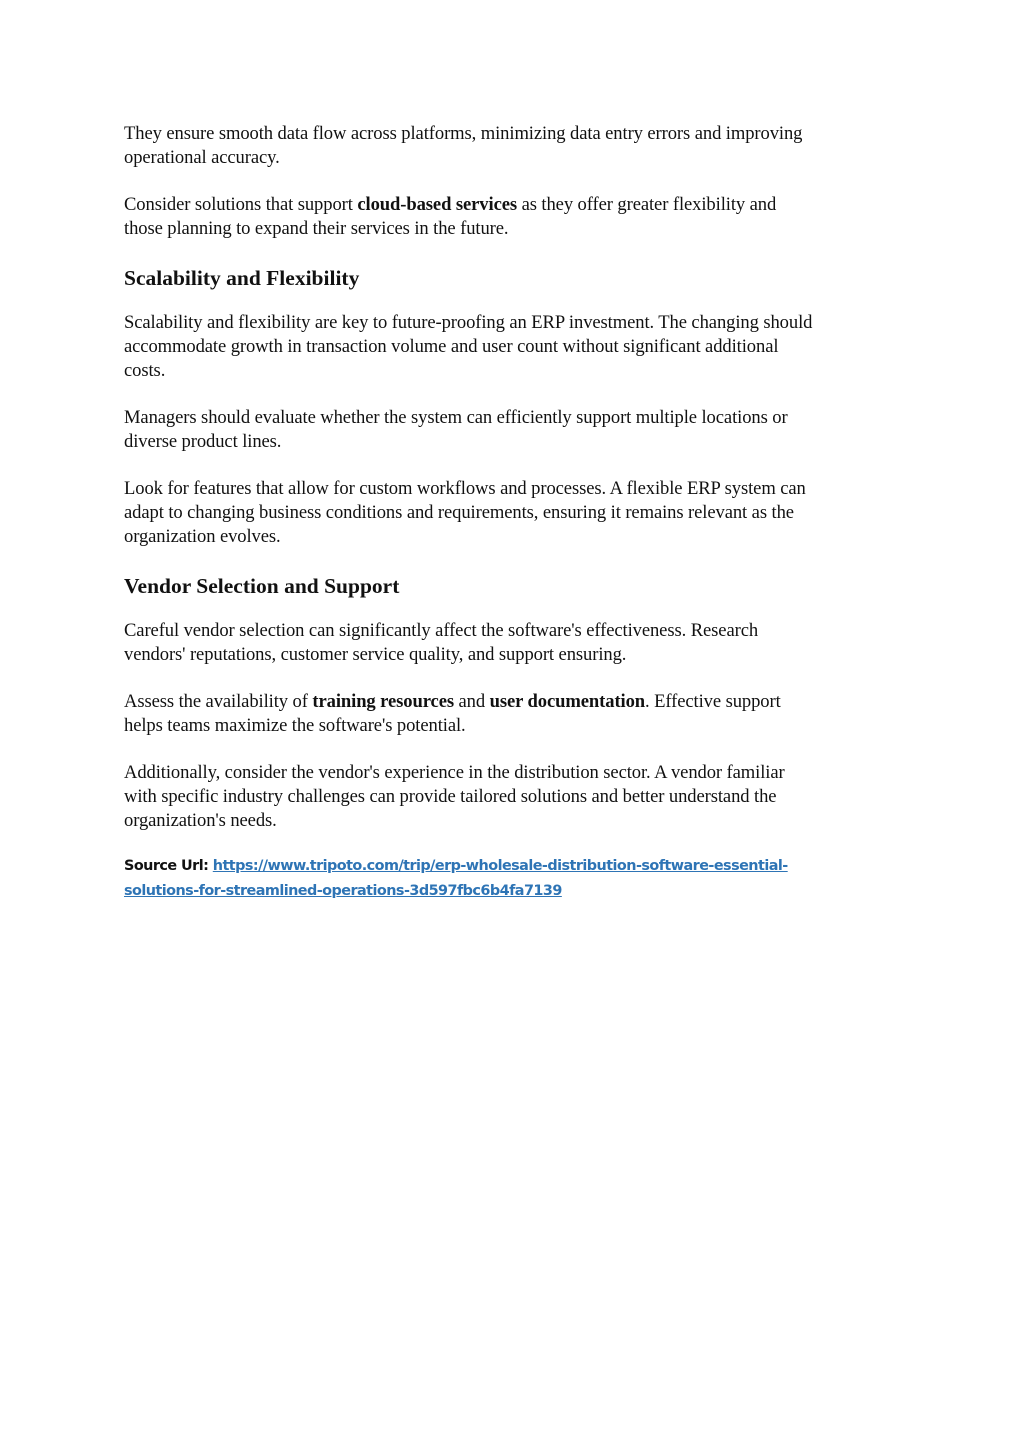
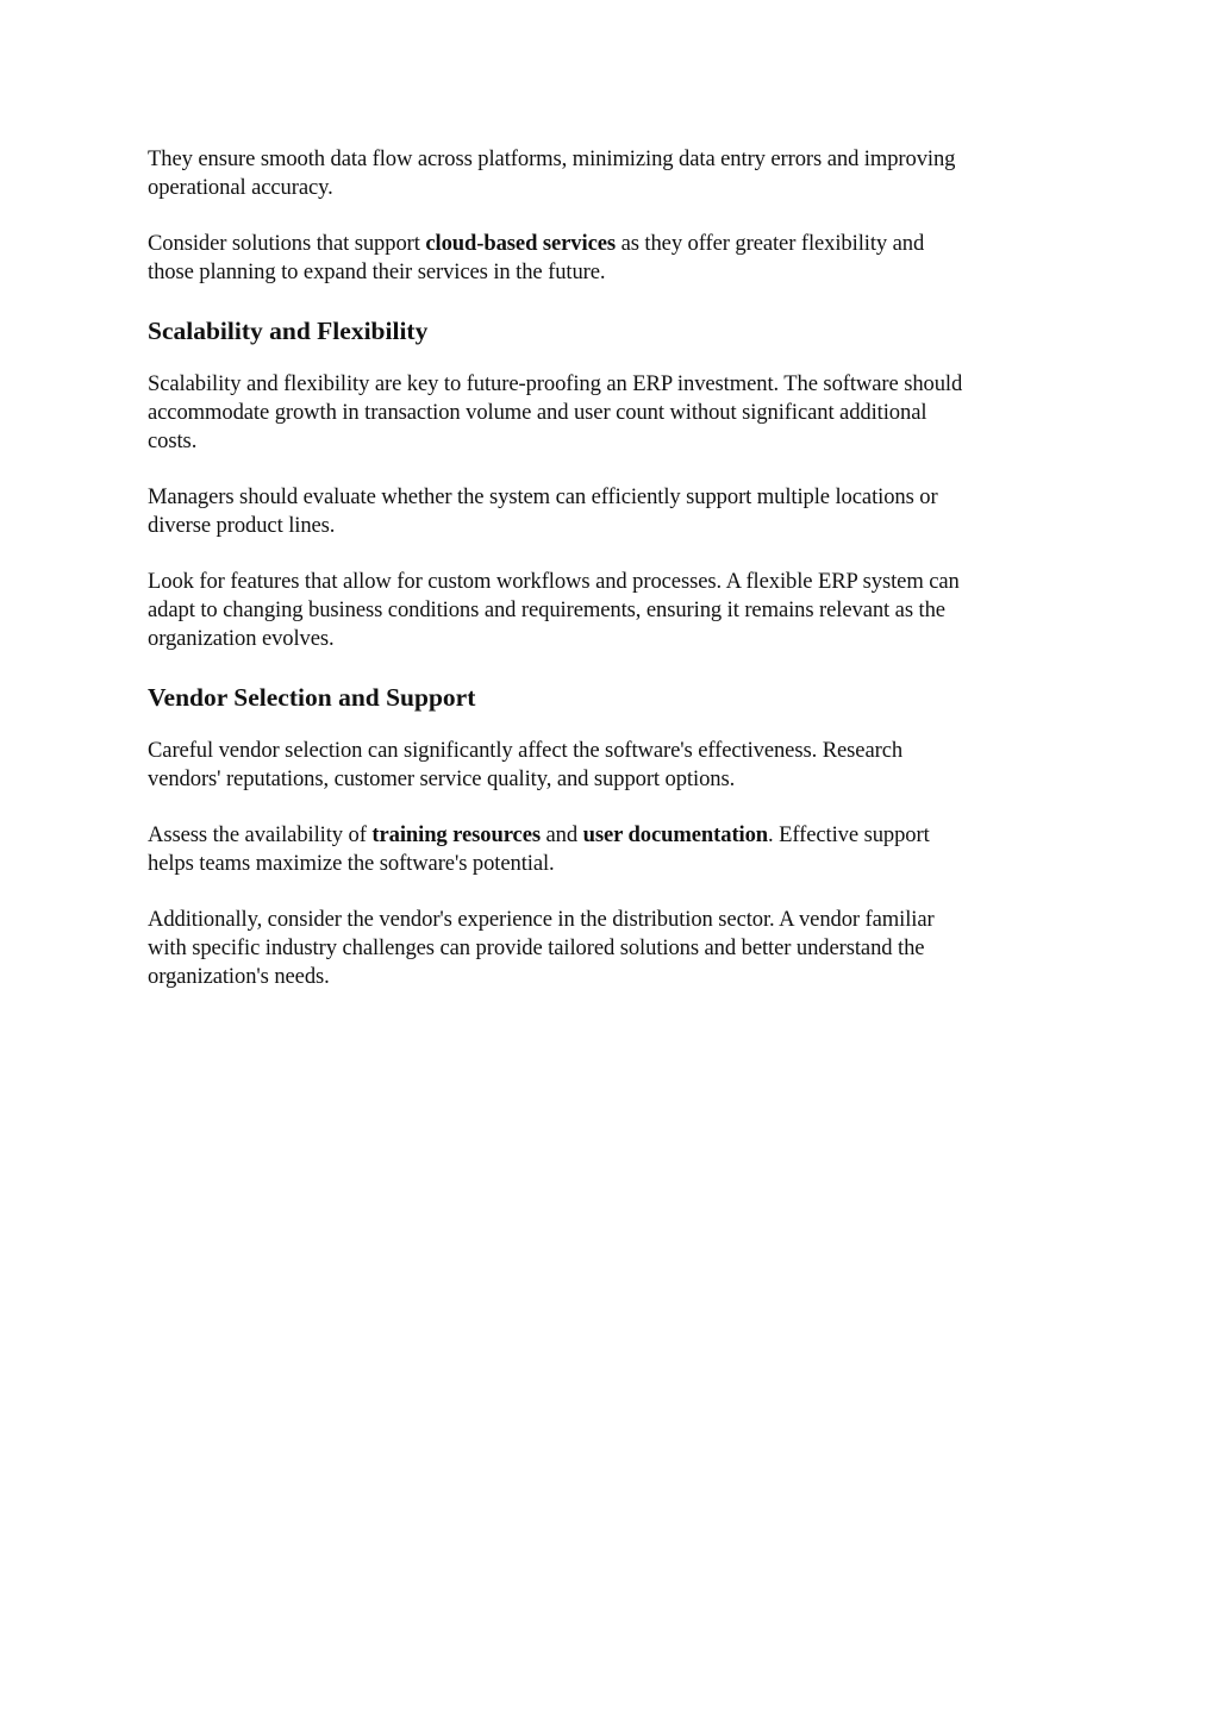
  They ensure smooth data flow across platforms, minimizing data entry errors and improving
  operational accuracy.
  Consider solutions that support cloud-based services as they offer greater flexibility and
  those planning to expand their services in the future.
  Scalability and Flexibility
- Scalability and flexibility are key to future-proofing an ERP investment. The changing should
+ Scalability and flexibility are key to future-proofing an ERP investment. The software should
  accommodate growth in transaction volume and user count without significant additional
  costs.
  Managers should evaluate whether the system can efficiently support multiple locations or
  diverse product lines.
  Look for features that allow for custom workflows and processes. A flexible ERP system can
  adapt to changing business conditions and requirements, ensuring it remains relevant as the
  organization evolves.
  Vendor Selection and Support
  Careful vendor selection can significantly affect the software's effectiveness. Research
- vendors' reputations, customer service quality, and support ensuring.
+ vendors' reputations, customer service quality, and support options.
  Assess the availability of training resources and user documentation. Effective support
  helps teams maximize the software's potential.
  Additionally, consider the vendor's experience in the distribution sector. A vendor familiar
  with specific industry challenges can provide tailored solutions and better understand the
  organization's needs.
- Source Url: https://www.tripoto.com/trip/erp-wholesale-distribution-software-essential-
- solutions-for-streamlined-operations-3d597fbc6b4fa7139
